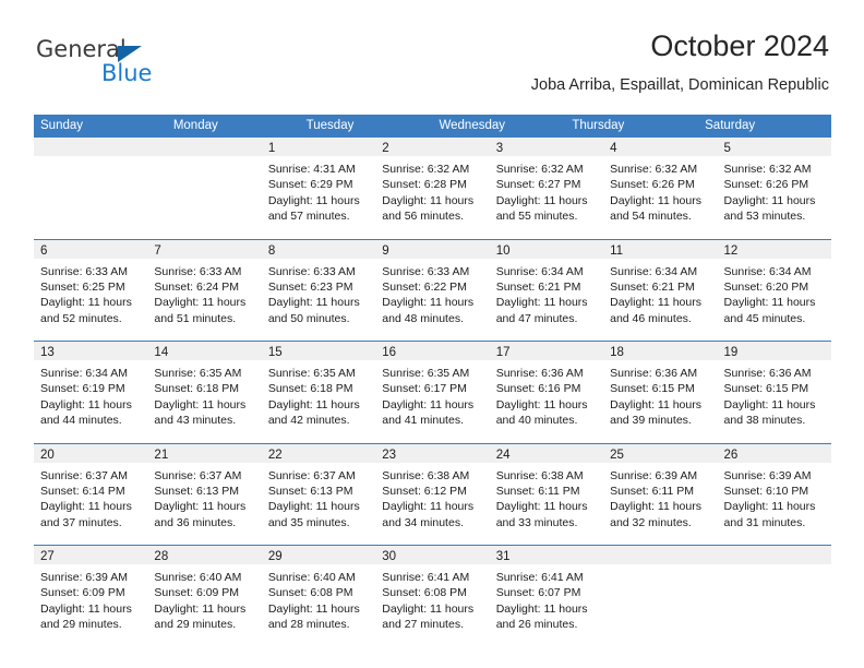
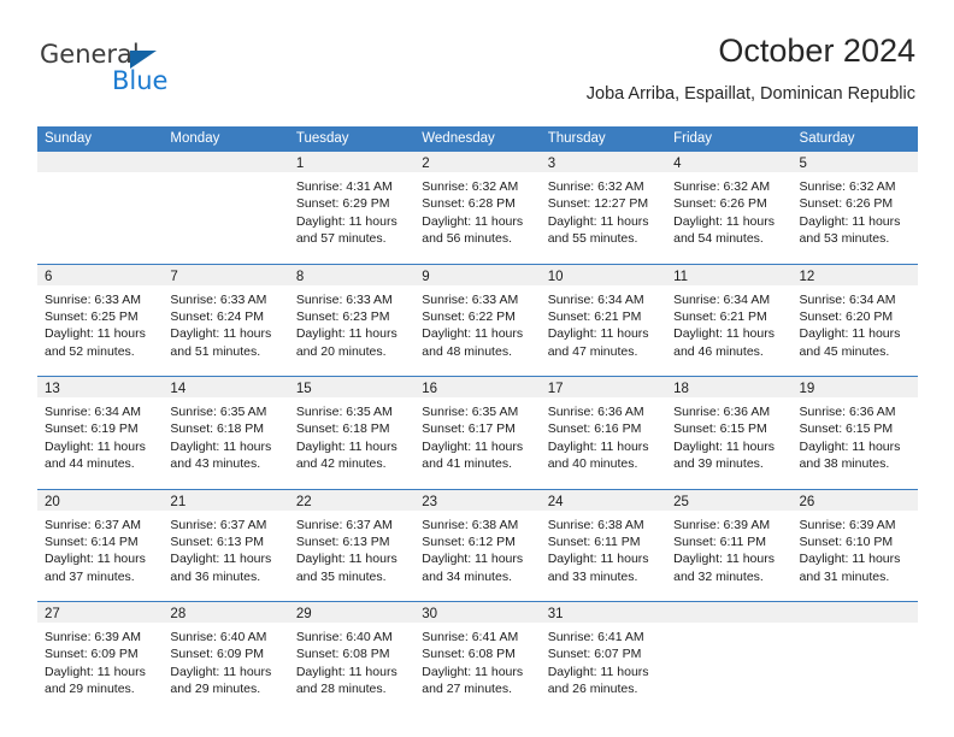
  General
  Blue
  October 2024
  Joba Arriba, Espaillat, Dominican Republic
  Sunday
  Monday
  Tuesday
  Wednesday
  Thursday
+ Friday
  Saturday
  1
  Sunrise: 4:31 AM
  Sunset: 6:29 PM
  Daylight: 11 hours
  and 57 minutes.
  2
  Sunrise: 6:32 AM
  Sunset: 6:28 PM
  Daylight: 11 hours
  and 56 minutes.
  3
  Sunrise: 6:32 AM
- Sunset: 6:27 PM
+ Sunset: 12:27 PM
  Daylight: 11 hours
  and 55 minutes.
  4
  Sunrise: 6:32 AM
  Sunset: 6:26 PM
  Daylight: 11 hours
  and 54 minutes.
  5
  Sunrise: 6:32 AM
  Sunset: 6:26 PM
  Daylight: 11 hours
  and 53 minutes.
  6
  Sunrise: 6:33 AM
  Sunset: 6:25 PM
  Daylight: 11 hours
  and 52 minutes.
  7
  Sunrise: 6:33 AM
  Sunset: 6:24 PM
  Daylight: 11 hours
  and 51 minutes.
  8
  Sunrise: 6:33 AM
  Sunset: 6:23 PM
  Daylight: 11 hours
- and 50 minutes.
+ and 20 minutes.
  9
  Sunrise: 6:33 AM
  Sunset: 6:22 PM
  Daylight: 11 hours
  and 48 minutes.
  10
  Sunrise: 6:34 AM
  Sunset: 6:21 PM
  Daylight: 11 hours
  and 47 minutes.
  11
  Sunrise: 6:34 AM
  Sunset: 6:21 PM
  Daylight: 11 hours
  and 46 minutes.
  12
  Sunrise: 6:34 AM
  Sunset: 6:20 PM
  Daylight: 11 hours
  and 45 minutes.
  13
  Sunrise: 6:34 AM
  Sunset: 6:19 PM
  Daylight: 11 hours
  and 44 minutes.
  14
  Sunrise: 6:35 AM
  Sunset: 6:18 PM
  Daylight: 11 hours
  and 43 minutes.
  15
  Sunrise: 6:35 AM
  Sunset: 6:18 PM
  Daylight: 11 hours
  and 42 minutes.
  16
  Sunrise: 6:35 AM
  Sunset: 6:17 PM
  Daylight: 11 hours
  and 41 minutes.
  17
  Sunrise: 6:36 AM
  Sunset: 6:16 PM
  Daylight: 11 hours
  and 40 minutes.
  18
  Sunrise: 6:36 AM
  Sunset: 6:15 PM
  Daylight: 11 hours
  and 39 minutes.
  19
  Sunrise: 6:36 AM
  Sunset: 6:15 PM
  Daylight: 11 hours
  and 38 minutes.
  20
  Sunrise: 6:37 AM
  Sunset: 6:14 PM
  Daylight: 11 hours
  and 37 minutes.
  21
  Sunrise: 6:37 AM
  Sunset: 6:13 PM
  Daylight: 11 hours
  and 36 minutes.
  22
  Sunrise: 6:37 AM
  Sunset: 6:13 PM
  Daylight: 11 hours
  and 35 minutes.
  23
  Sunrise: 6:38 AM
  Sunset: 6:12 PM
  Daylight: 11 hours
  and 34 minutes.
  24
  Sunrise: 6:38 AM
  Sunset: 6:11 PM
  Daylight: 11 hours
  and 33 minutes.
  25
  Sunrise: 6:39 AM
  Sunset: 6:11 PM
  Daylight: 11 hours
  and 32 minutes.
  26
  Sunrise: 6:39 AM
  Sunset: 6:10 PM
  Daylight: 11 hours
  and 31 minutes.
  27
  Sunrise: 6:39 AM
  Sunset: 6:09 PM
  Daylight: 11 hours
  and 29 minutes.
  28
  Sunrise: 6:40 AM
  Sunset: 6:09 PM
  Daylight: 11 hours
  and 29 minutes.
  29
  Sunrise: 6:40 AM
  Sunset: 6:08 PM
  Daylight: 11 hours
  and 28 minutes.
  30
  Sunrise: 6:41 AM
  Sunset: 6:08 PM
  Daylight: 11 hours
  and 27 minutes.
  31
  Sunrise: 6:41 AM
  Sunset: 6:07 PM
  Daylight: 11 hours
  and 26 minutes.
